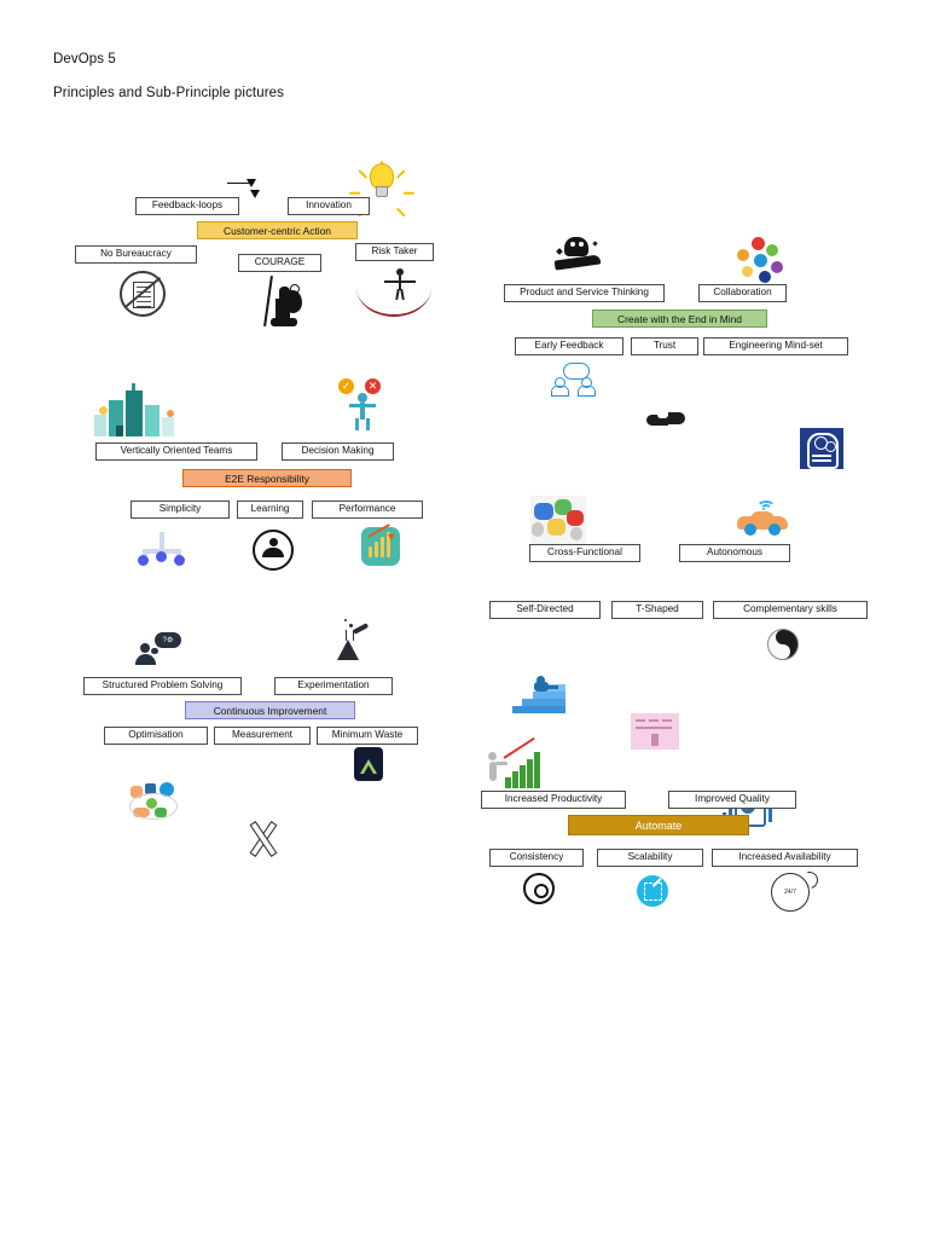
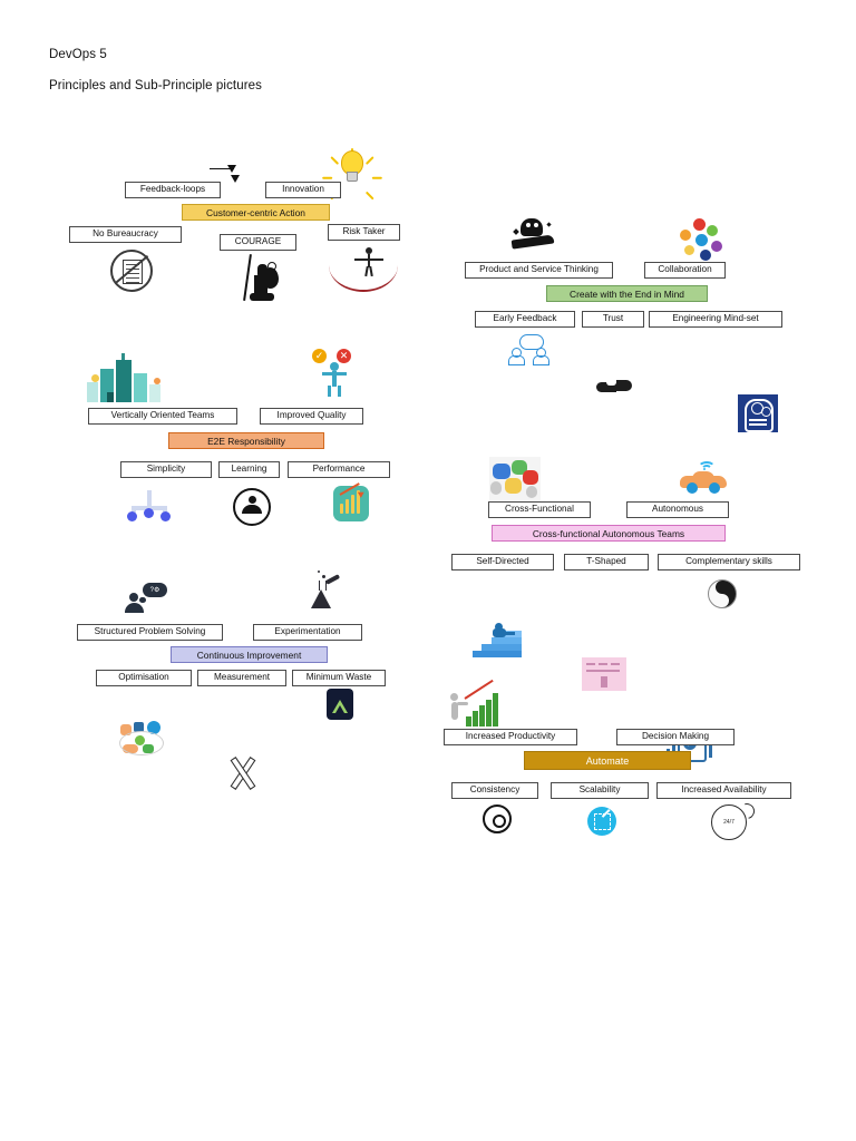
  DevOps 5
  Principles and Sub-Principle pictures
  Feedback-loops
  Innovation
  Customer-centric Action
  No Bureaucracy
  COURAGE
  Risk Taker
  ✓
  ✕
  Vertically Oriented Teams
- Decision Making
+ Improved Quality
  E2E Responsibility
  Simplicity
  Learning
  Performance
  Structured Problem Solving
  Experimentation
  Continuous Improvement
  Optimisation
  Measurement
  Minimum Waste
  Product and Service Thinking
  Collaboration
  Create with the End in Mind
  Early Feedback
  Trust
  Engineering Mind-set
  Cross-Functional
  Autonomous
+ Cross-functional Autonomous Teams
  Self-Directed
  T-Shaped
  Complementary skills
  Increased Productivity
- Improved Quality
+ Decision Making
  Automate
  Consistency
  Scalability
  Increased Availability
